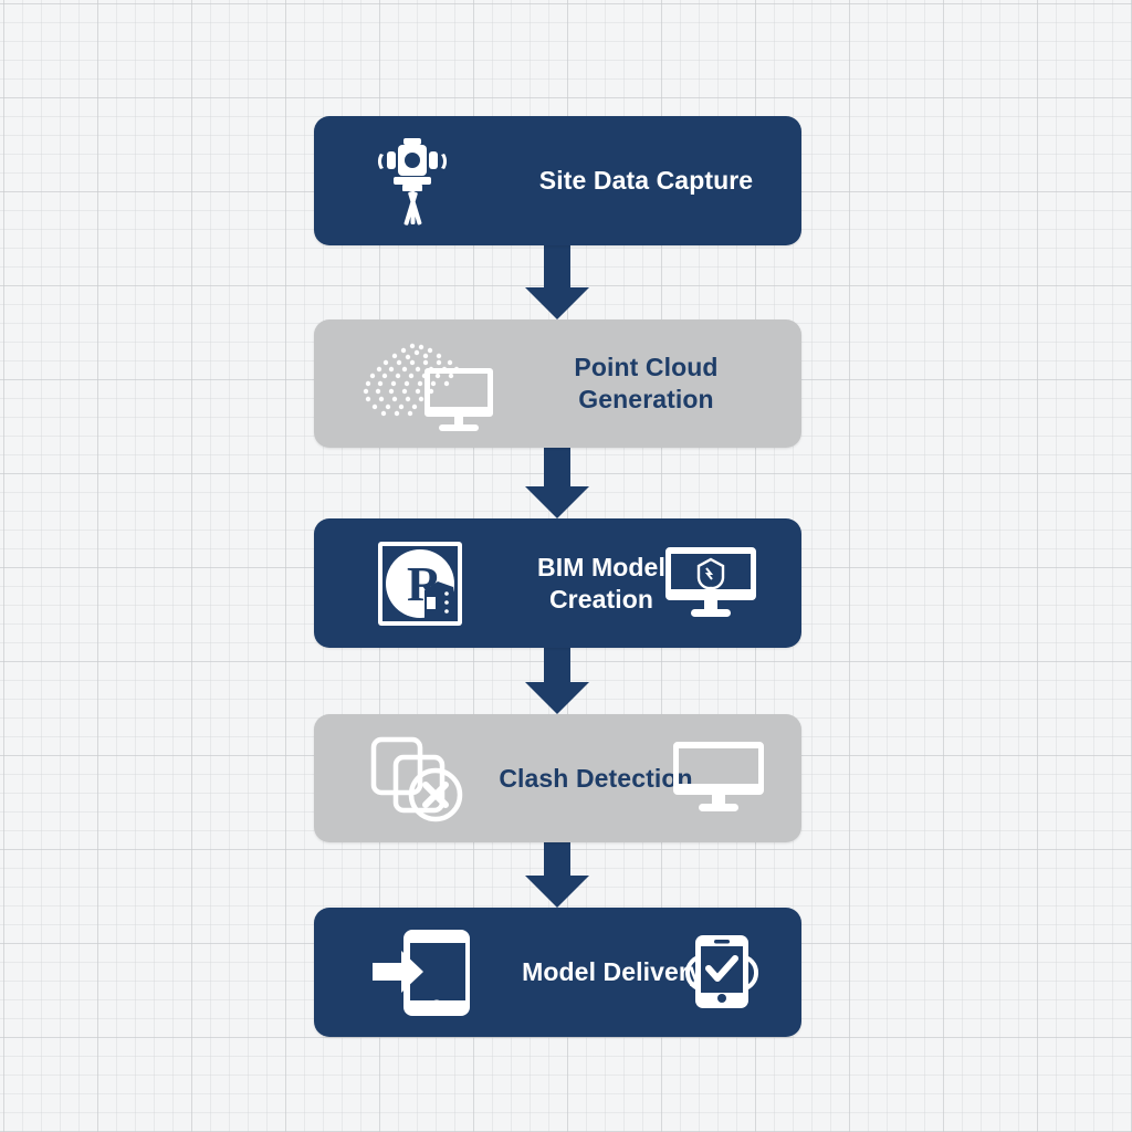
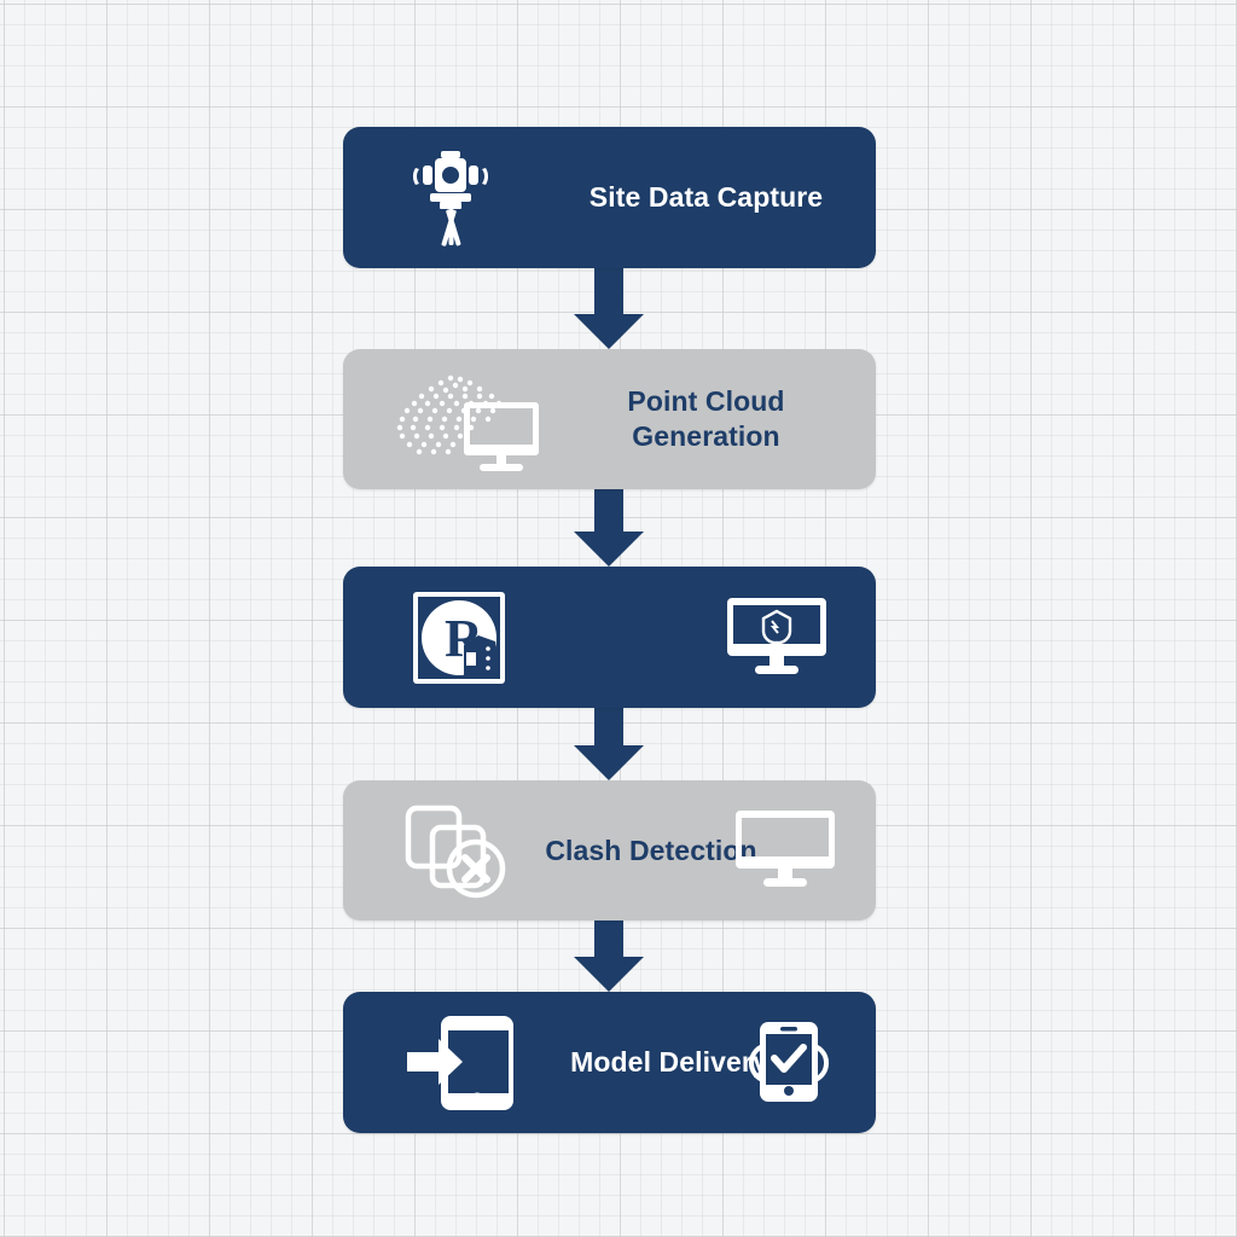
  Site Data Capture
  Point Cloud
  Generation
  R
- BIM Model
- Creation
  Clash Detection
  Model Deliver
